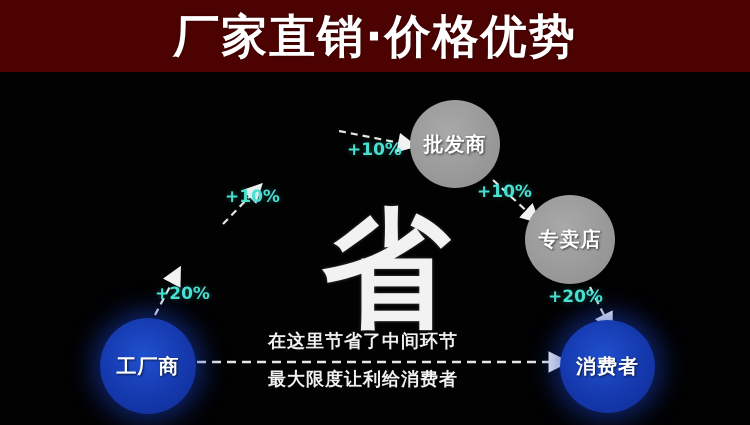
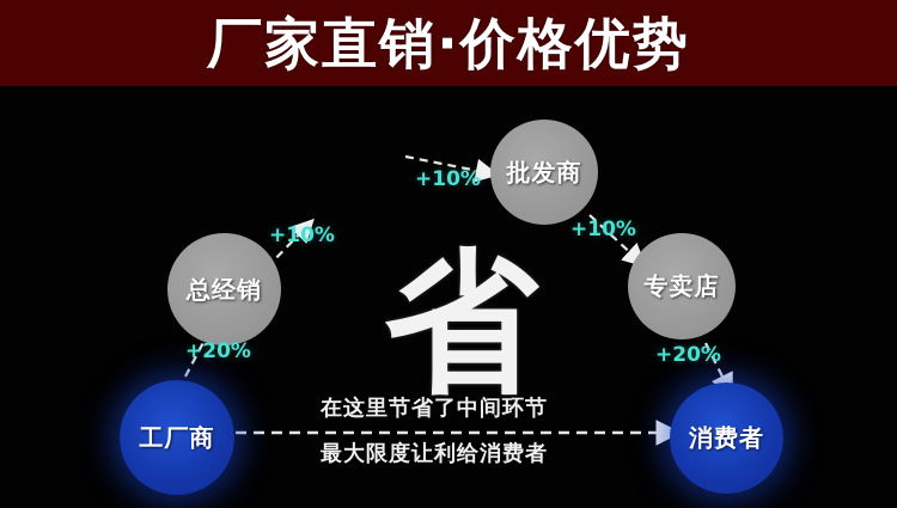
  厂家直销·价格优势
  省
  工厂商
+ 总经销
  批发商
  专卖店
  消费者
  +20%
  +10%
  +10%
  +10%
  +20%
  在这里节省了中间环节
  最大限度让利给消费者
